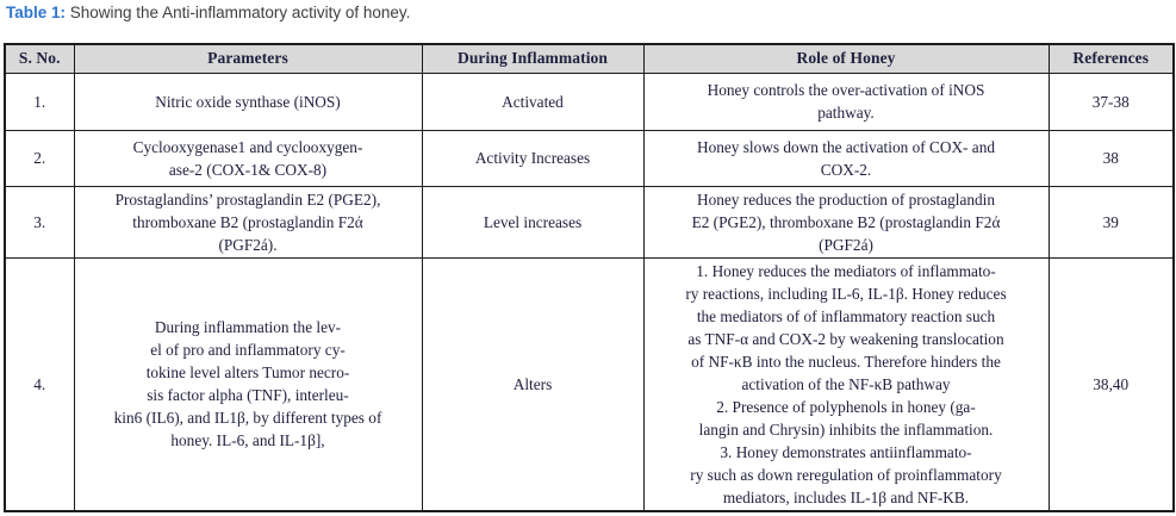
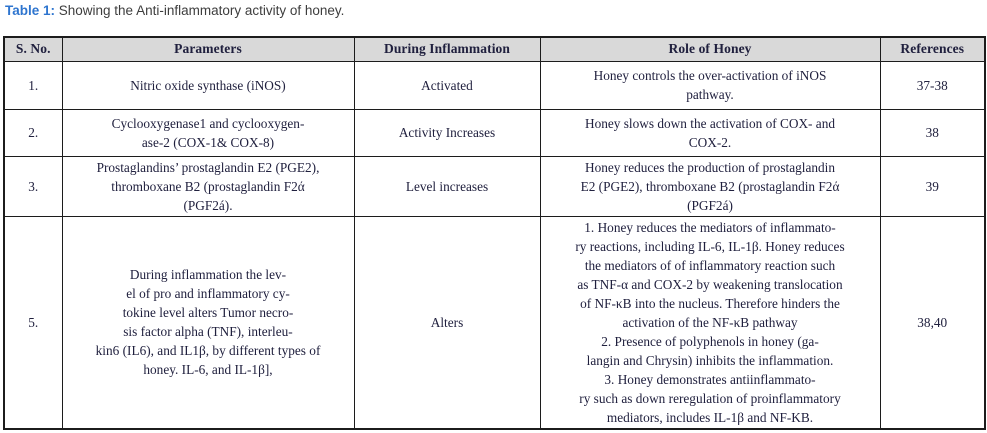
  Table 1: Showing the Anti-inflammatory activity of honey.
  S. No.	Parameters	During Inflammation	Role of Honey	References
  1.	Nitric oxide synthase (iNOS)	Activated	Honey controls the over-activation of iNOS pathway.	37-38
  2.	Cyclooxygenase1 and cyclooxygen- ase-2 (COX-1& COX-8)	Activity Increases	Honey slows down the activation of COX- and COX-2.	38
  3.	Prostaglandins’ prostaglandin E2 (PGE2), thromboxane B2 (prostaglandin F2ά (PGF2á).	Level increases	Honey reduces the production of prostaglandin E2 (PGE2), thromboxane B2 (prostaglandin F2ά (PGF2á)	39
- 4.	During inflammation the lev- el of pro and inflammatory cy- tokine level alters Tumor necro- sis factor alpha (TNF), interleu- kin6 (IL6), and IL1β, by different types of honey. IL-6, and IL-1β],	Alters	1. Honey reduces the mediators of inflammato- ry reactions, including IL-6, IL-1β. Honey reduces the mediators of of inflammatory reaction such as TNF-α and COX-2 by weakening translocation of NF-κB into the nucleus. Therefore hinders the activation of the NF-κB pathway 2. Presence of polyphenols in honey (ga- langin and Chrysin) inhibits the inflammation. 3. Honey demonstrates antiinflammato- ry such as down reregulation of proinflammatory mediators, includes IL-1β and NF-KB.	38,40
+ 5.	During inflammation the lev- el of pro and inflammatory cy- tokine level alters Tumor necro- sis factor alpha (TNF), interleu- kin6 (IL6), and IL1β, by different types of honey. IL-6, and IL-1β],	Alters	1. Honey reduces the mediators of inflammato- ry reactions, including IL-6, IL-1β. Honey reduces the mediators of of inflammatory reaction such as TNF-α and COX-2 by weakening translocation of NF-κB into the nucleus. Therefore hinders the activation of the NF-κB pathway 2. Presence of polyphenols in honey (ga- langin and Chrysin) inhibits the inflammation. 3. Honey demonstrates antiinflammato- ry such as down reregulation of proinflammatory mediators, includes IL-1β and NF-KB.	38,40
